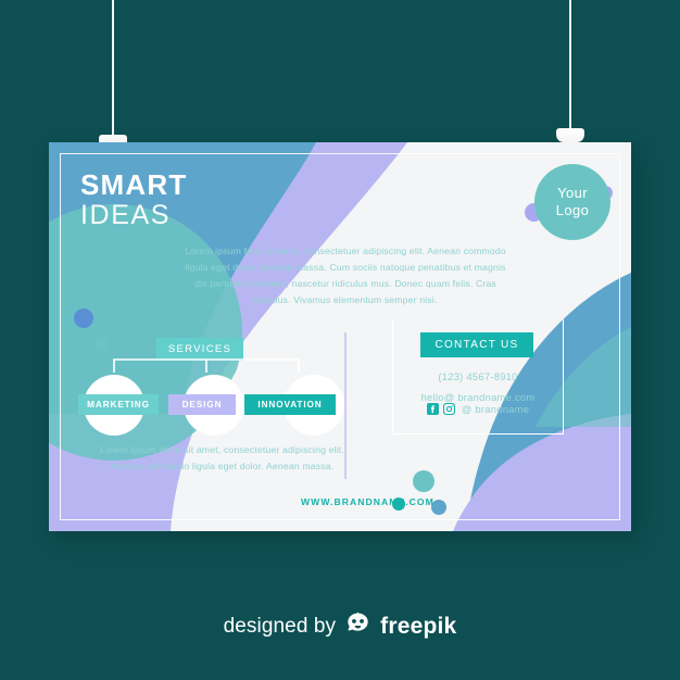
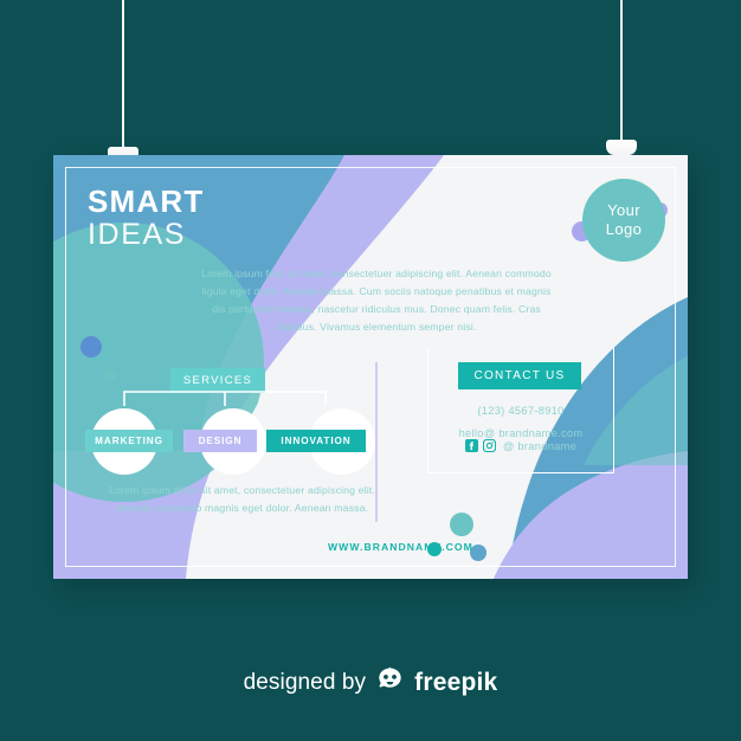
  SMART
  IDEAS
  Your
  Logo
  Lorem ipsum felis sit amet, consectetuer adipiscing elit. Aenean commodo ligula eget dolor. Aenean massa. Cum sociis natoque penatibus et magnis dis parturient montes, nascetur ridiculus mus. Donec quam felis. Cras dapibus. Vivamus elementum semper nisi.
  SERVICES
  MARKETING
  DESIGN
  INNOVATION
- Lorem ipsum dolor sit amet, consectetuer adipiscing elit. Aenean commodo ligula eget dolor. Aenean massa.
+ Lorem ipsum dolor sit amet, consectetuer adipiscing elit. Aenean commodo magnis eget dolor. Aenean massa.
  CONTACT US
  (123) 4567-8910
  hello@ brandname.com
  @ brandname
  WWW.BRANDNAME.COM
  designed by
  freepik
